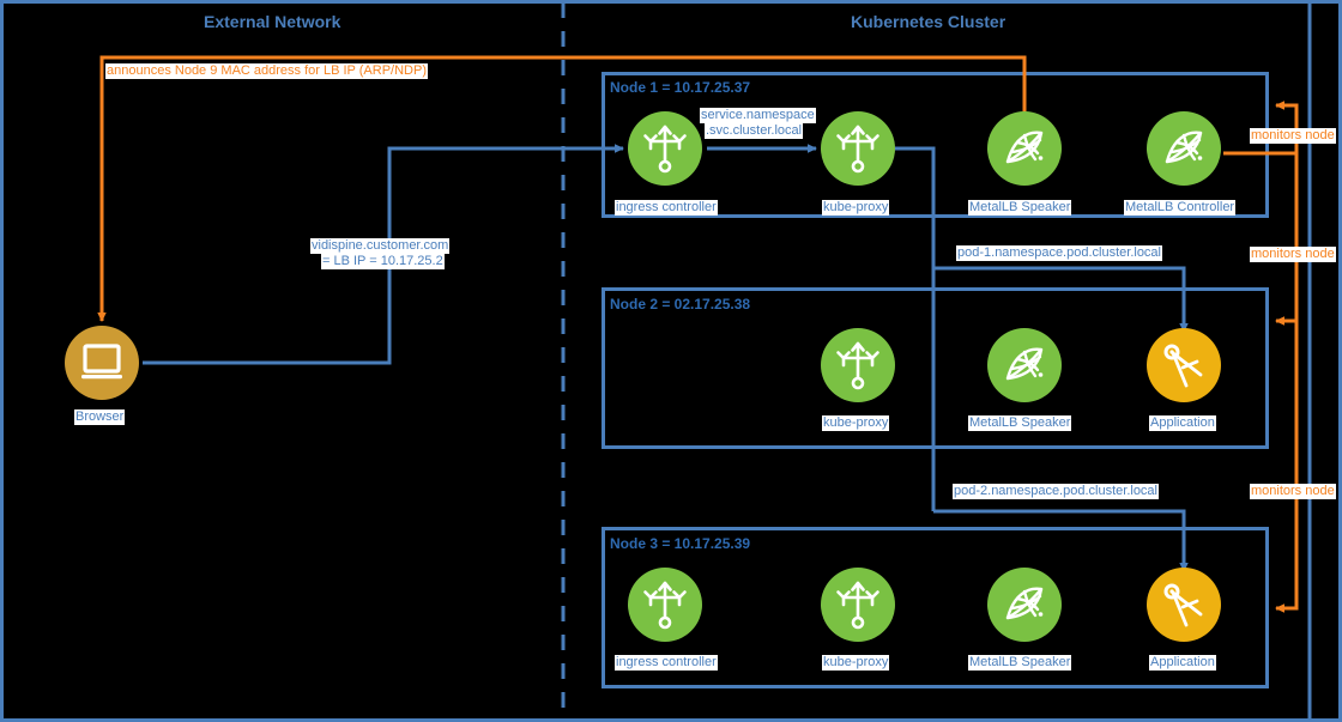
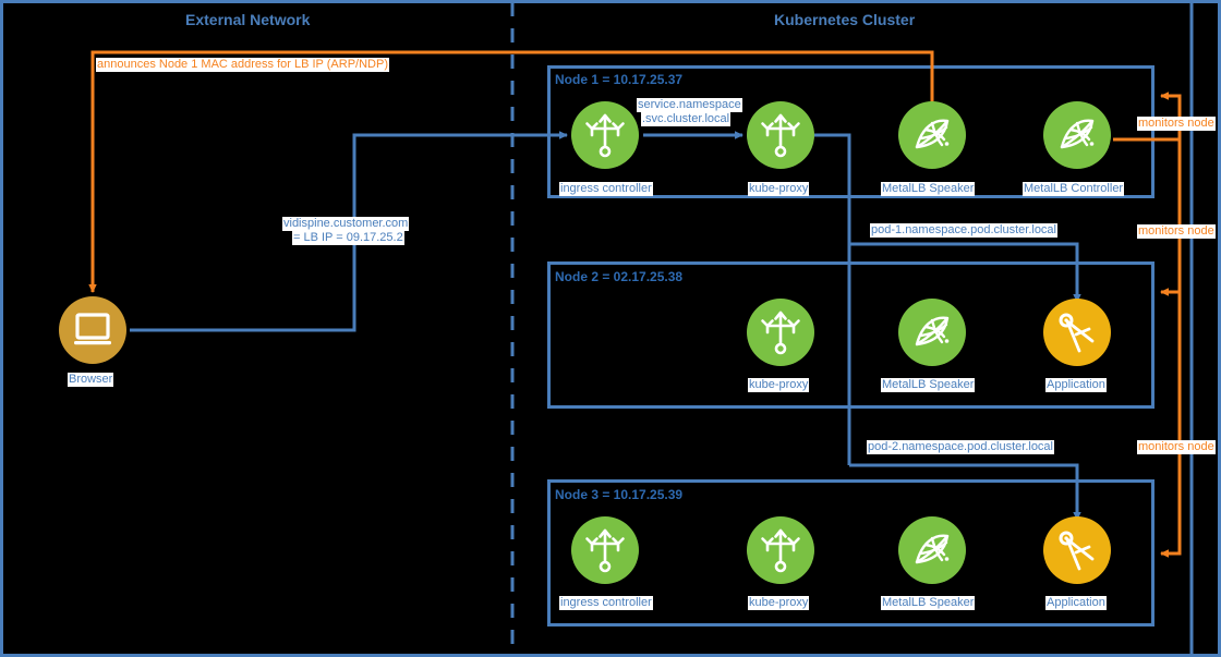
  External Network
  Kubernetes Cluster
- announces Node 9 MAC address for LB IP (ARP/NDP)
+ announces Node 1 MAC address for LB IP (ARP/NDP)
  Browser
  vidispine.customer.com
- = LB IP = 10.17.25.2
+ = LB IP = 09.17.25.2
  Node 1 = 10.17.25.37
  service.namespace
  .svc.cluster.local
  ingress controller
  kube-proxy
  MetalLB Speaker
  MetalLB Controller
  monitors node
  pod-1.namespace.pod.cluster.local
  Node 2 = 02.17.25.38
  kube-proxy
  MetalLB Speaker
  Application
  monitors node
  pod-2.namespace.pod.cluster.local
  monitors node
  Node 3 = 10.17.25.39
  ingress controller
  kube-proxy
  MetalLB Speaker
  Application
